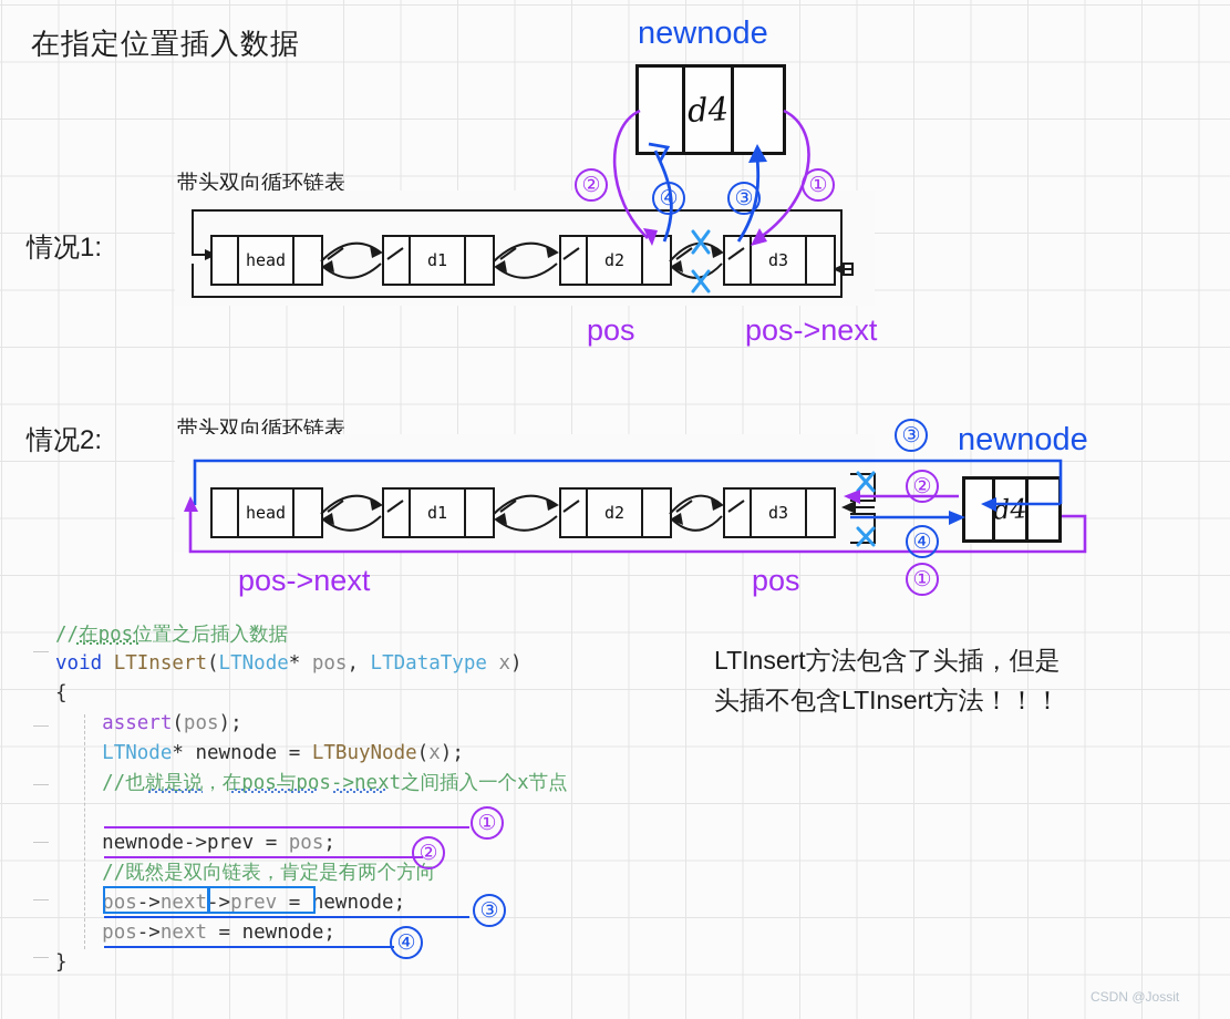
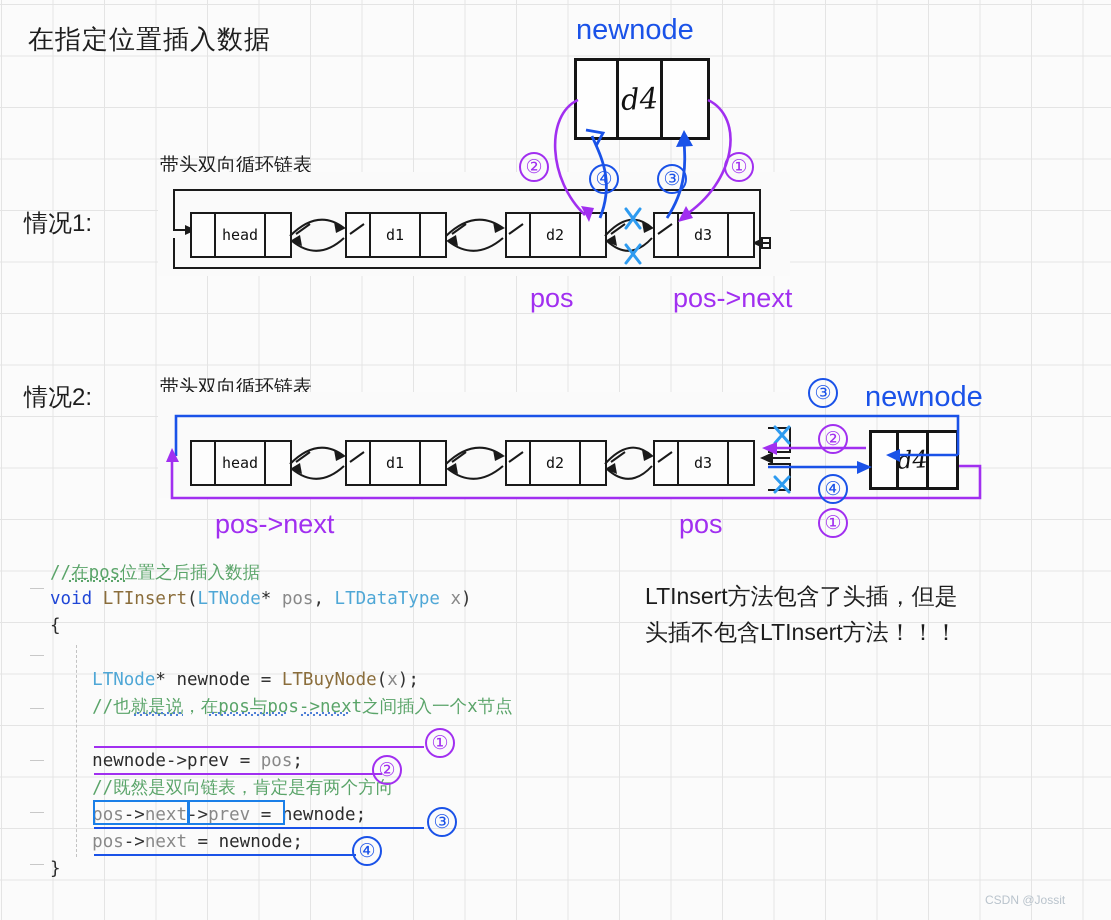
  在指定位置插入数据
  情况1:
  带头双向循环链表
  head
  d1
  d2
  d3
  newnode
  ②
  ④
  ③
  ①
  pos
  pos->next
  情况2:
  带头双向循环链表
  head
  d1
  d2
  d3
  newnode
  ③
  ②
  ④
  ①
  pos->next
  pos
  //在pos位置之后插入数据
  void LTInsert(LTNode* pos, LTDataType x)
  {
- assert(pos);
  LTNode* newnode = LTBuyNode(x);
  //也就是说，在pos与pos->next之间插入一个x节点
  newnode->prev = pos;
  //既然是双向链表，肯定是有两个方向
  pos->next->prev = newnode;
  pos->next = newnode;
  }
  ①
  ②
  ③
  ④
  LTInsert方法包含了头插，但是
  头插不包含LTInsert方法！！！
  CSDN @Jossit
